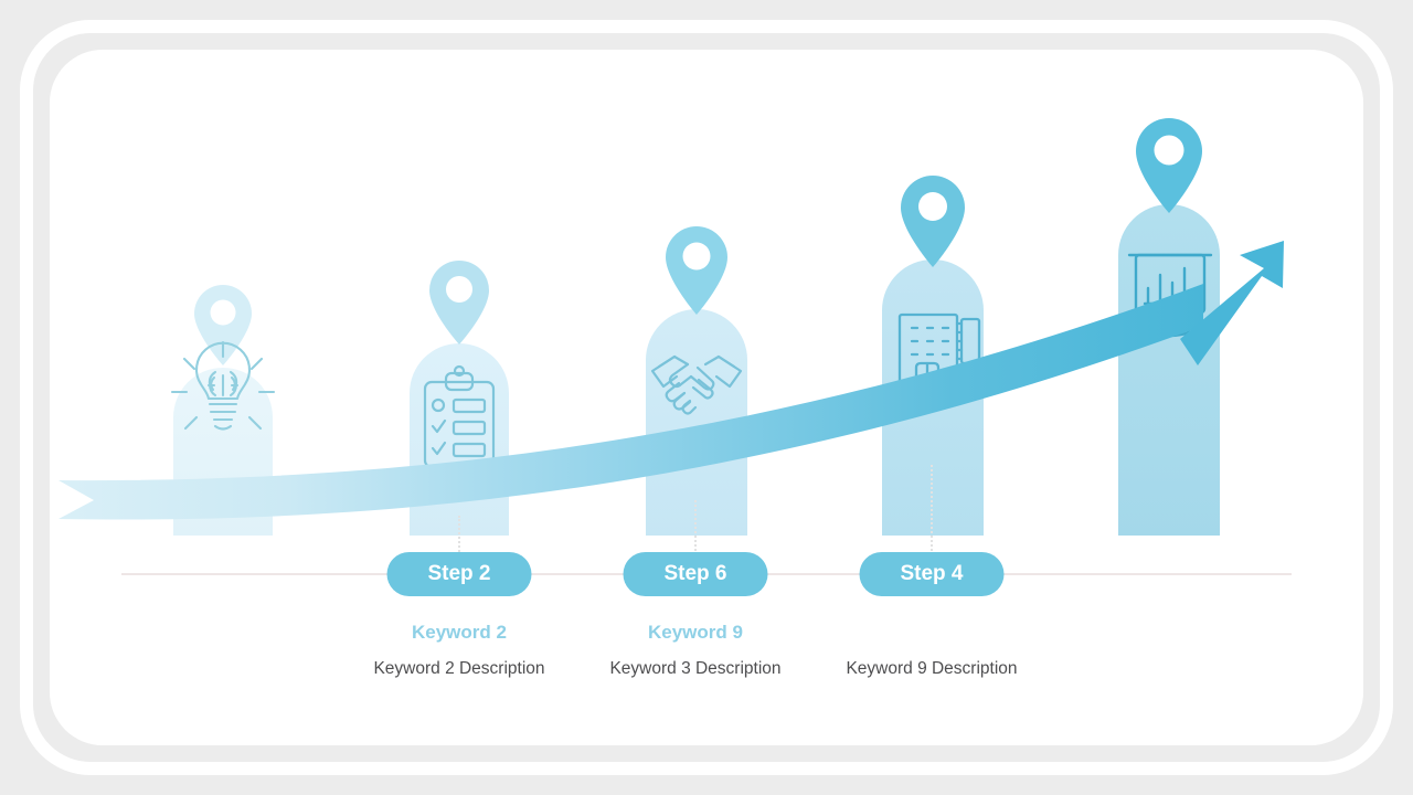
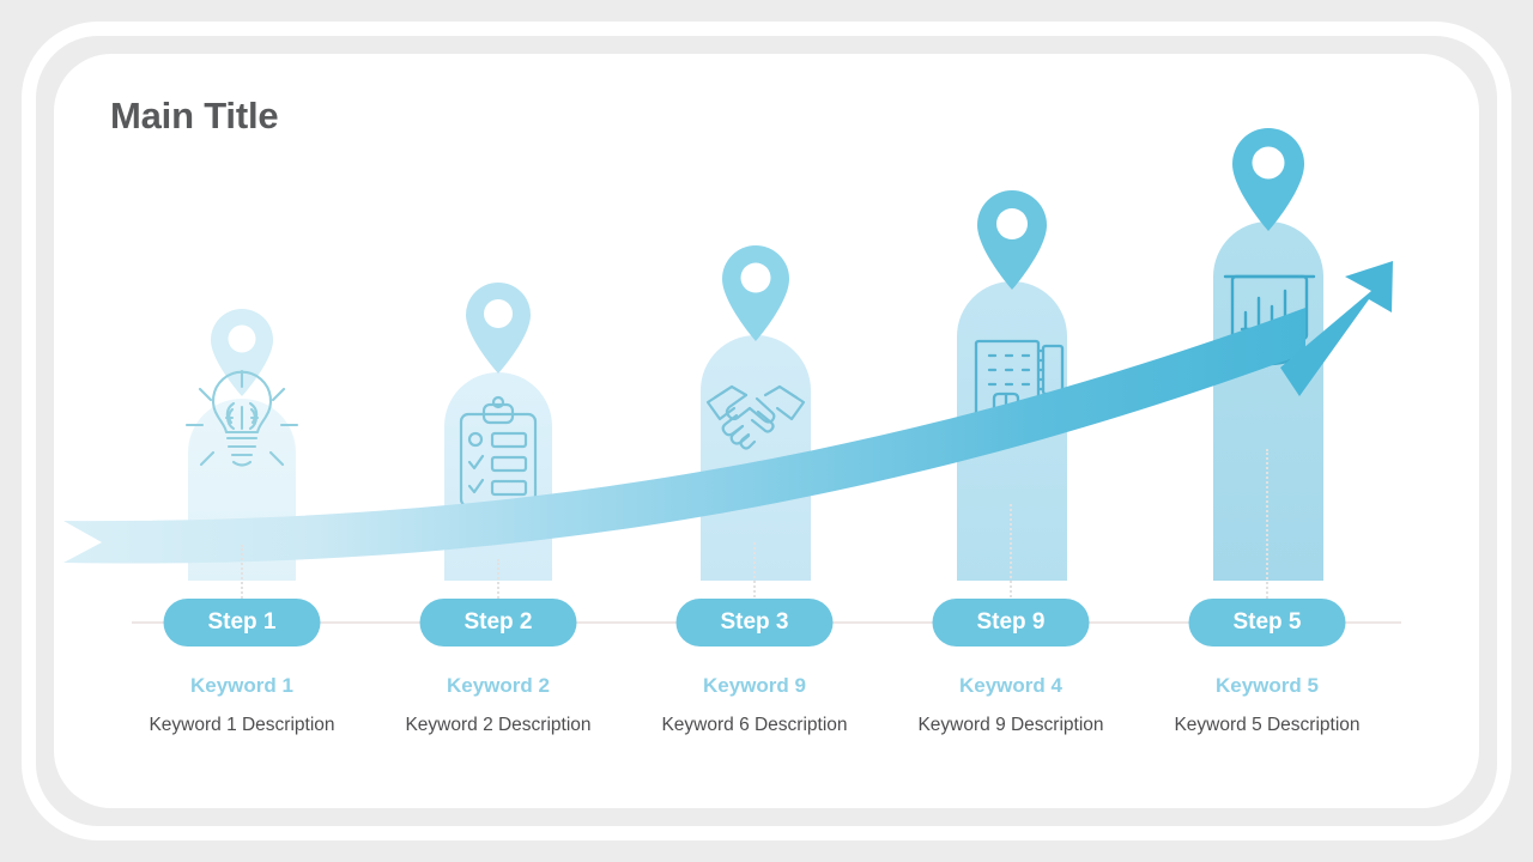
+ Main Title
+ Step 1
+ Keyword 1
+ Keyword 1 Description
  Step 2
  Keyword 2
  Keyword 2 Description
- Step 6
+ Step 3
  Keyword 9
- Keyword 3 Description
+ Keyword 6 Description
- Step 4
+ Step 9
+ Keyword 4
  Keyword 9 Description
+ Step 5
+ Keyword 5
+ Keyword 5 Description
